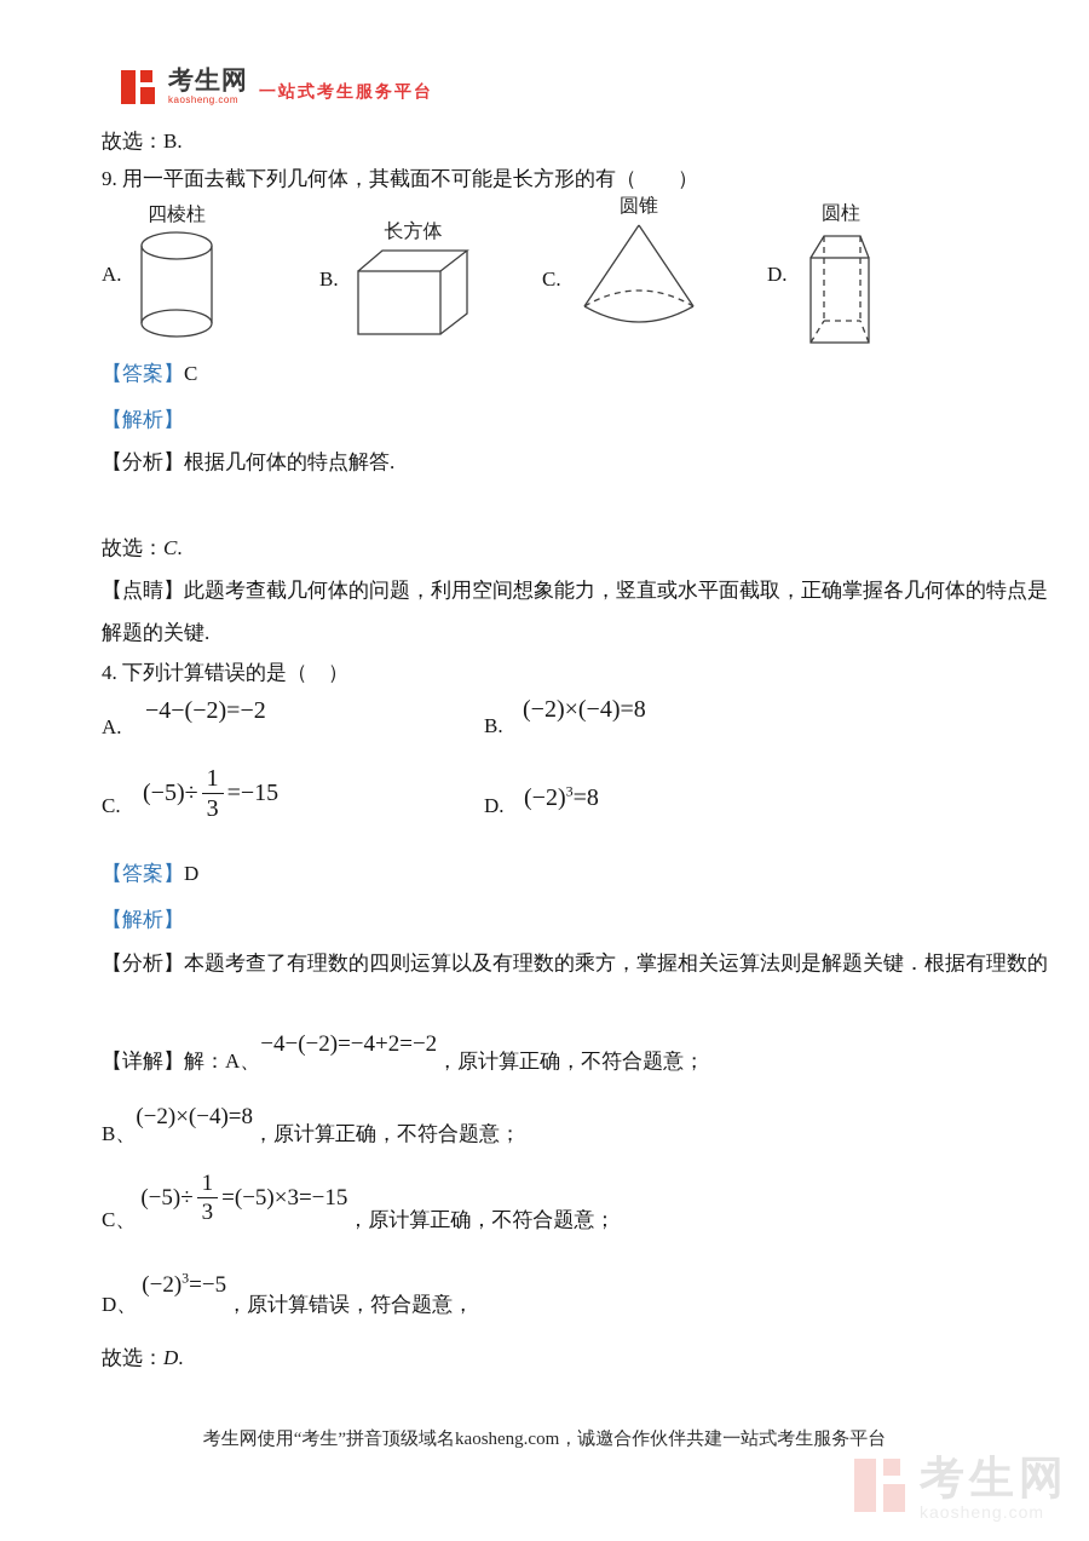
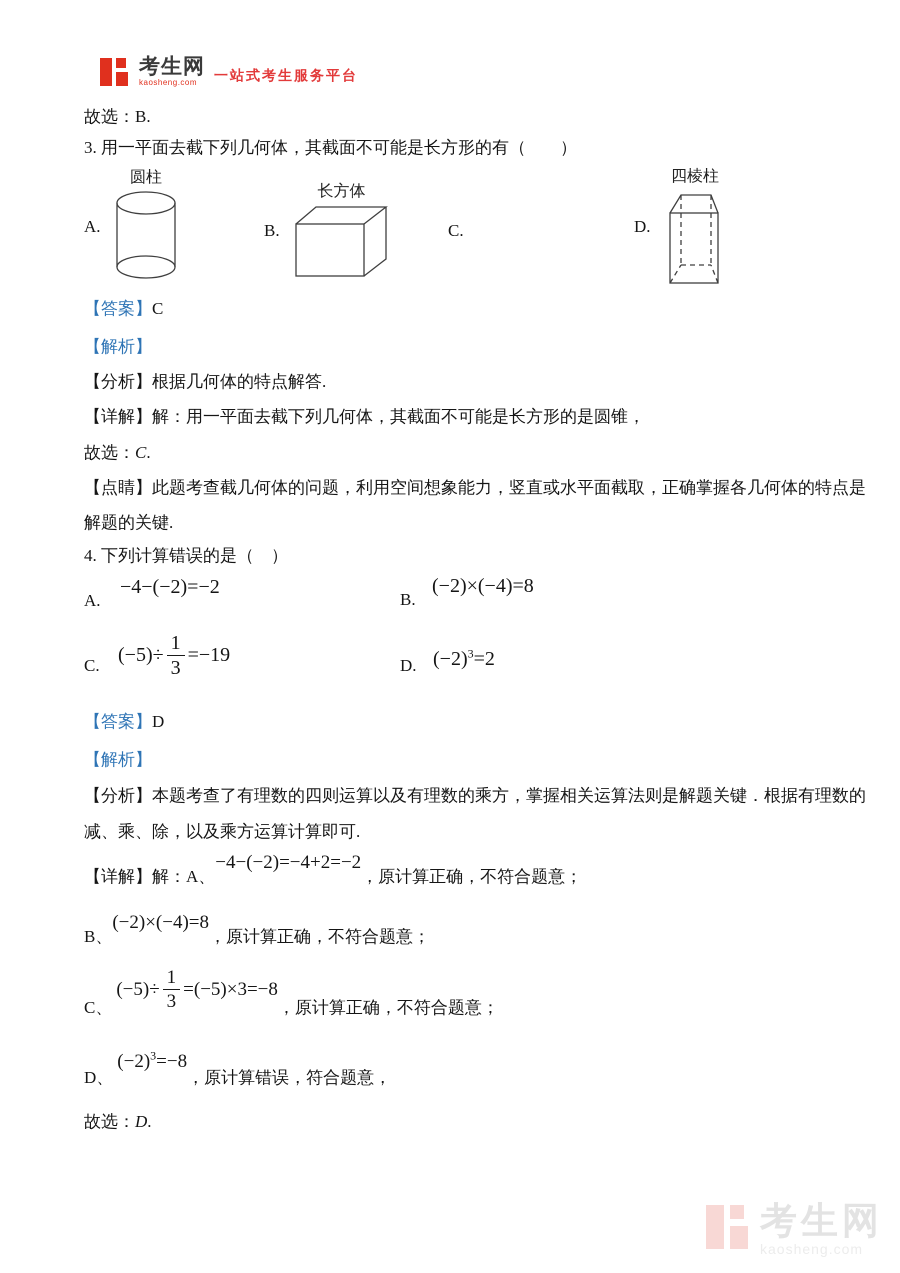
  考生网
  kaosheng.com
  一站式考生服务平台
  故选：B.
- 9. 用一平面去截下列几何体，其截面不可能是长方形的有（ ）
+ 3. 用一平面去截下列几何体，其截面不可能是长方形的有（ ）
  A.
  B.
  C.
  D.
- 四棱柱
+ 圆柱
  长方体
- 圆锥
- 圆柱
+ 四棱柱
  【答案】C
  【解析】
  【分析】根据几何体的特点解答.
+ 【详解】解：用一平面去截下列几何体，其截面不可能是长方形的是圆锥，
  故选：C.
  【点睛】此题考查截几何体的问题，利用空间想象能力，竖直或水平面截取，正确掌握各几何体的特点是
  解题的关键.
  4. 下列计算错误的是（ ）
  A.
  −4−(−2)=−2
  B.
  (−2)×(−4)=8
  C.
  (−5)÷
  1
  3
- =−15
+ =−19
  D.
- (−2)3=8
+ (−2)3=2
  【答案】D
  【解析】
  【分析】本题考查了有理数的四则运算以及有理数的乘方，掌握相关运算法则是解题关键．根据有理数的
+ 减、乘、除，以及乘方运算计算即可.
  【详解】解：A、
  −4−(−2)=−4+2=−2
  ，原计算正确，不符合题意；
  B、
  (−2)×(−4)=8
  ，原计算正确，不符合题意；
  C、
  (−5)÷
  1
  3
- =(−5)×3=−15
+ =(−5)×3=−8
  ，原计算正确，不符合题意；
  D、
- (−2)3=−5
+ (−2)3=−8
  ，原计算错误，符合题意，
  故选：D.
- 考生网使用“考生”拼音顶级域名kaosheng.com，诚邀合作伙伴共建一站式考生服务平台
  考生网
